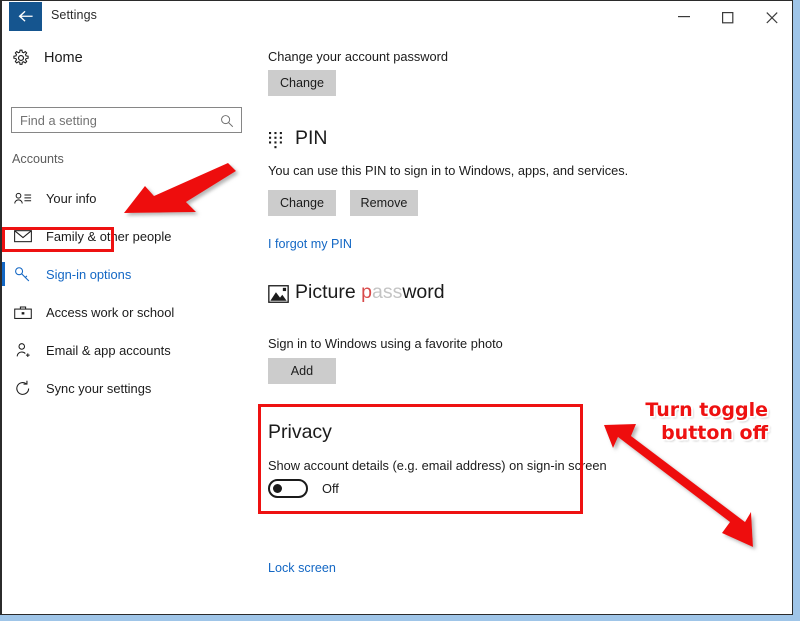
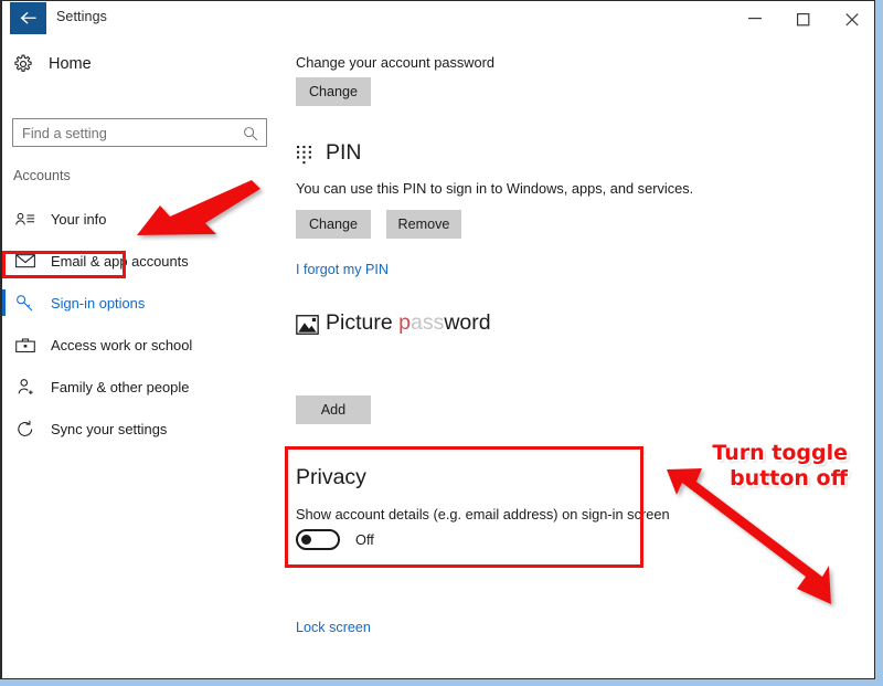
  Settings
  Home
  Find a setting
  Accounts
  Your info
- Family & other people
+ Email & app accounts
  Sign-in options
  Access work or school
- Email & app accounts
+ Family & other people
  Sync your settings
  Change your account password
  Change
  PIN
  You can use this PIN to sign in to Windows, apps, and services.
  Change
  Remove
  I forgot my PIN
  Picture password
- Sign in to Windows using a favorite photo
  Add
  Privacy
  Show account details (e.g. email address) on sign-in screen
  Off
  Lock screen
  Turn toggle
  button off
